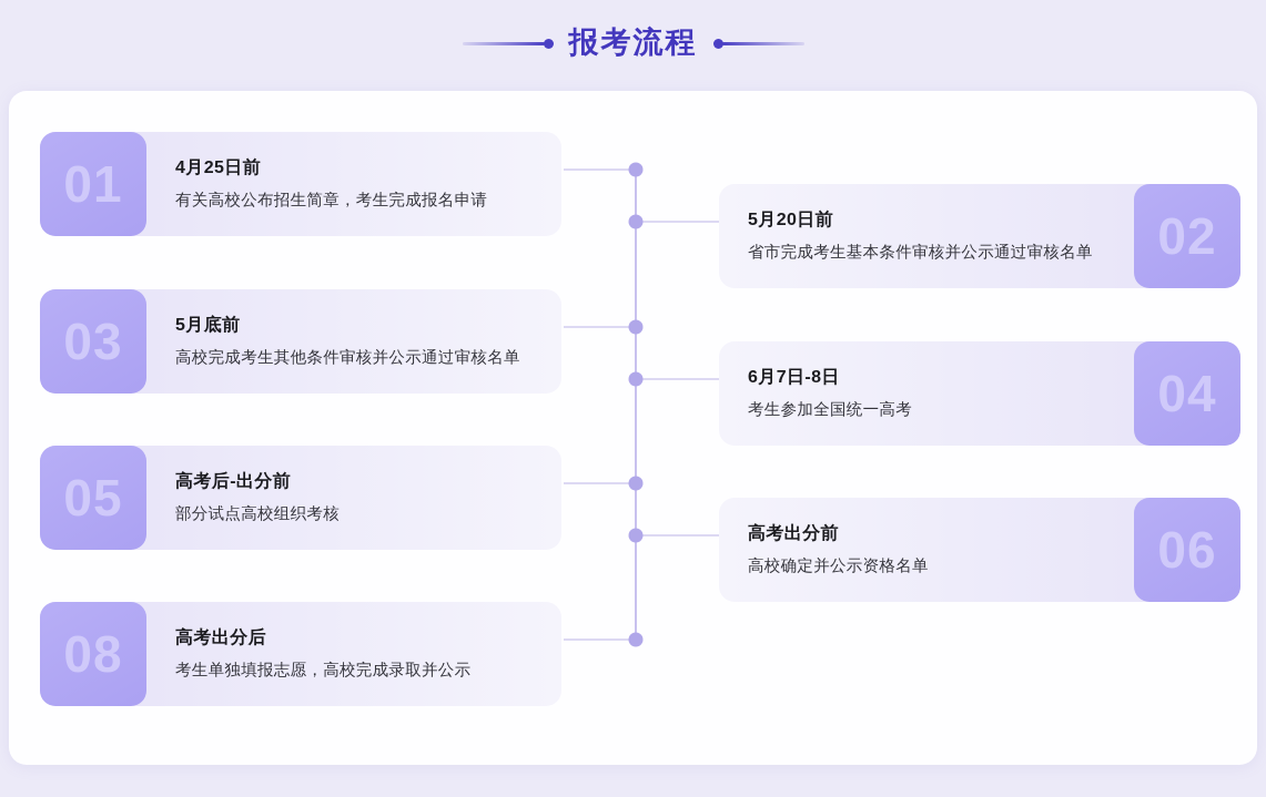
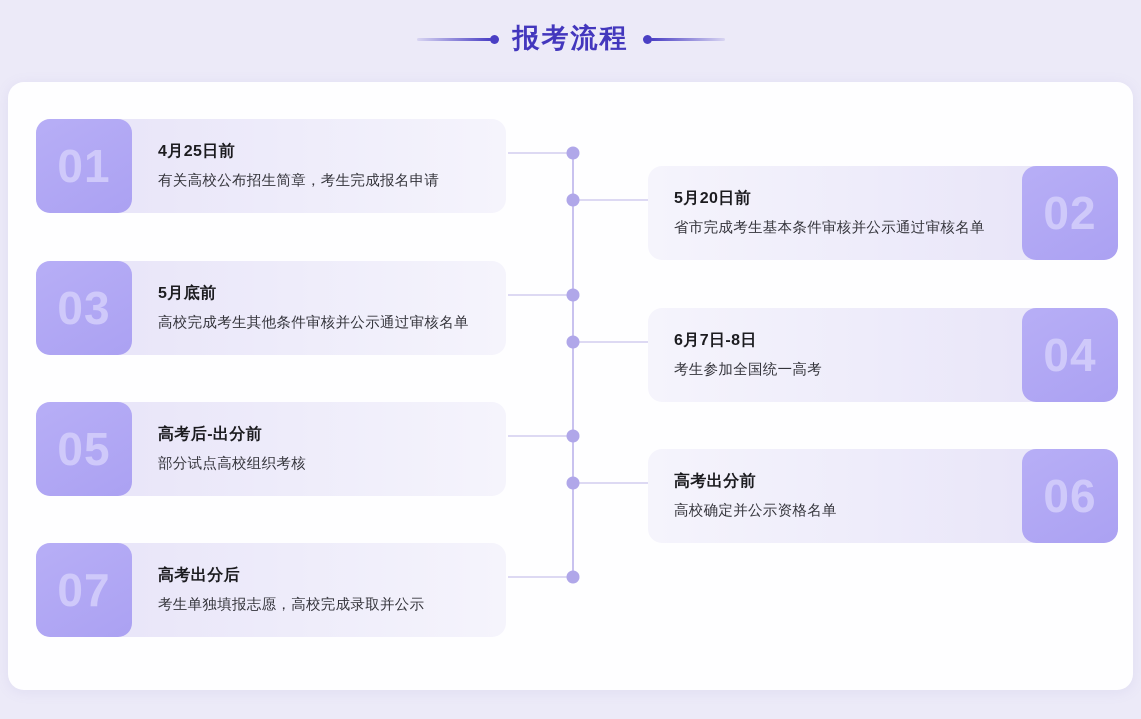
  报考流程
  01
  4月25日前
  有关高校公布招生简章，考生完成报名申请
  02
  5月20日前
  省市完成考生基本条件审核并公示通过审核名单
  03
  5月底前
  高校完成考生其他条件审核并公示通过审核名单
  04
  6月7日-8日
  考生参加全国统一高考
  05
  高考后-出分前
  部分试点高校组织考核
  06
  高考出分前
  高校确定并公示资格名单
- 08
+ 07
  高考出分后
  考生单独填报志愿，高校完成录取并公示
